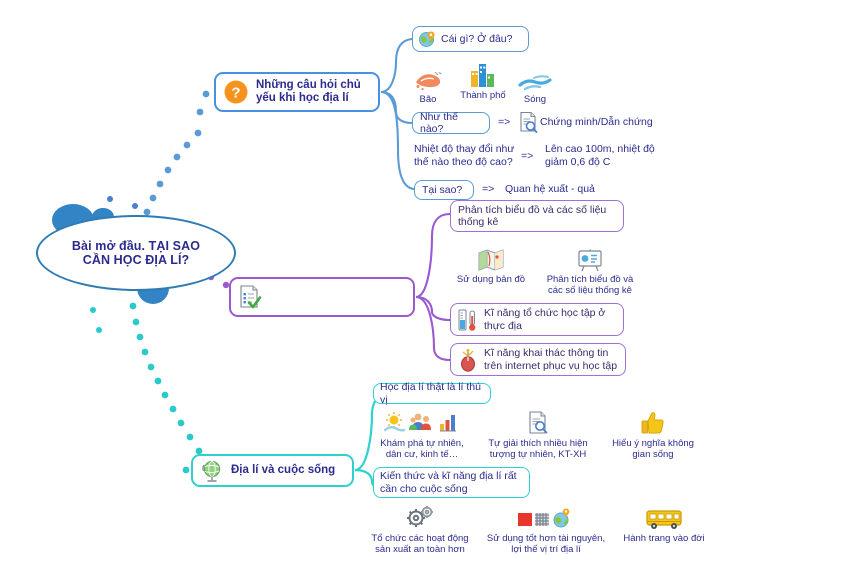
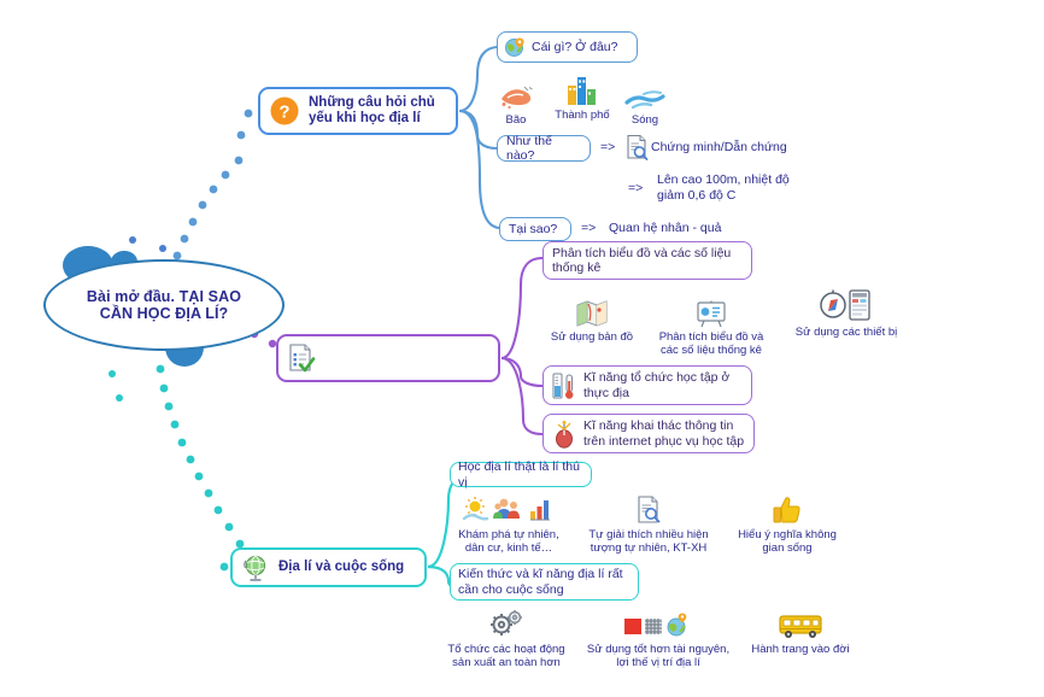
  Bài mở đầu. TẠI SAO
  CẦN HỌC ĐỊA LÍ?
  ?
  Những câu hỏi chủ
  yếu khi học địa lí
  Cái gì? Ở đâu?
  Bão
  Thành phố
  Sóng
  Như thế nào?
  =>
  Chứng minh/Dẫn chứng
- Nhiệt độ thay đổi như
- thế nào theo độ cao?
  =>
  Lên cao 100m, nhiệt độ
  giảm 0,6 độ C
  Tại sao?
  =>
- Quan hệ xuất - quả
+ Quan hệ nhân - quả
  Phân tích biểu đồ và các số liệu
  thống kê
  Sử dụng bản đồ
  Phân tích biểu đồ và
  các số liệu thống kê
+ Sử dụng các thiết bị
  Kĩ năng tổ chức học tập ở
  thực địa
  Kĩ năng khai thác thông tin
  trên internet phục vụ học tập
  Địa lí và cuộc sống
  Học địa lí thật là lí thú vị
  Khám phá tự nhiên,
  dân cư, kinh tế…
  Tự giải thích nhiều hiện
  tượng tự nhiên, KT-XH
  Hiểu ý nghĩa không
  gian sống
  Kiến thức và kĩ năng địa lí rất
  cần cho cuộc sống
  Tổ chức các hoạt động
  sản xuất an toàn hơn
  Sử dụng tốt hơn tài nguyên,
  lợi thế vị trí địa lí
  Hành trang vào đời
